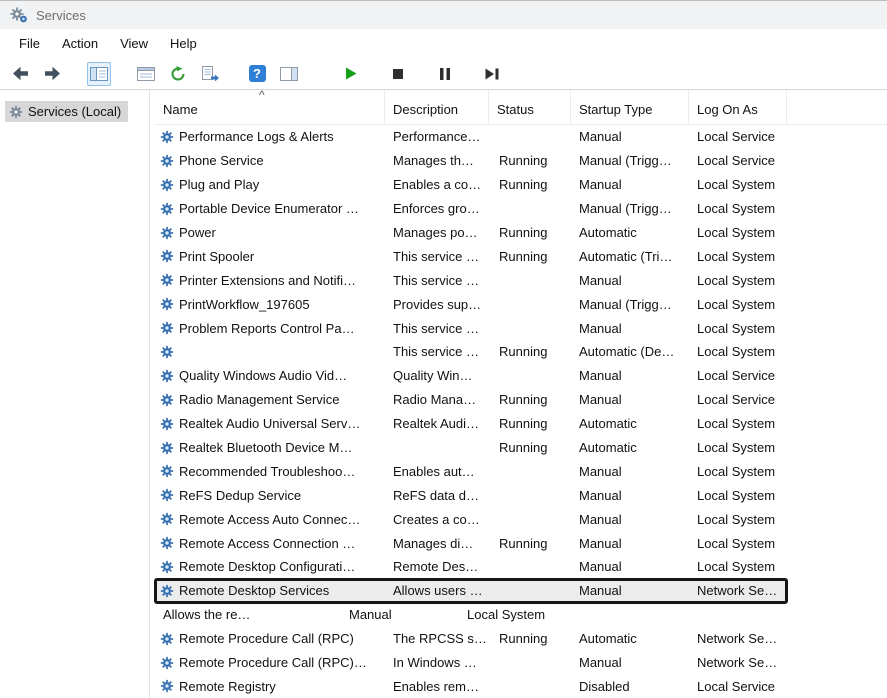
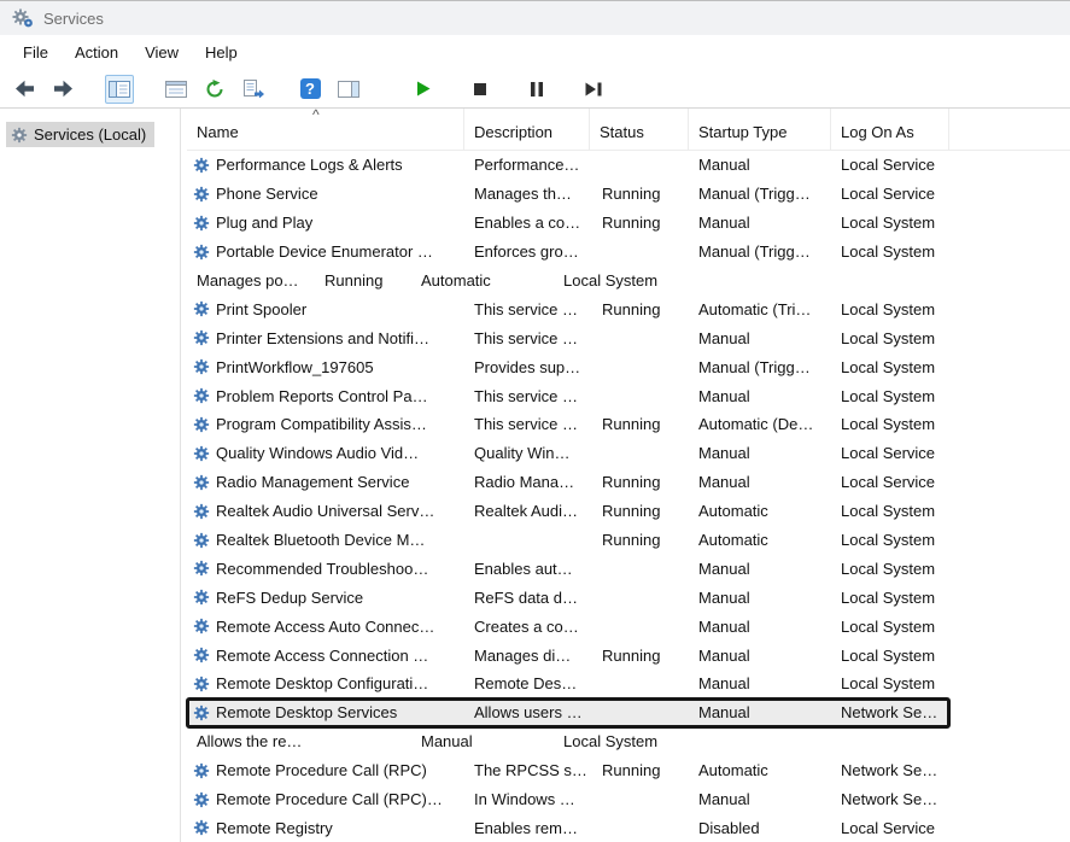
  Services
  File
  Action
  View
  Help
  ?
  Services (Local)
  ^
  Name
  Description
  Status
  Startup Type
  Log On As
  Performance Logs & Alerts
  Performance…
  Manual
  Local Service
  Phone Service
  Manages th…
  Running
  Manual (Trigg…
  Local Service
  Plug and Play
  Enables a co…
  Running
  Manual
  Local System
  Portable Device Enumerator …
  Enforces gro…
  Manual (Trigg…
  Local System
- Power
  Manages po…
  Running
  Automatic
  Local System
  Print Spooler
  This service …
  Running
  Automatic (Tri…
  Local System
  Printer Extensions and Notifi…
  This service …
  Manual
  Local System
  PrintWorkflow_197605
  Provides sup…
  Manual (Trigg…
  Local System
  Problem Reports Control Pa…
  This service …
  Manual
  Local System
+ Program Compatibility Assis…
  This service …
  Running
  Automatic (De…
  Local System
  Quality Windows Audio Vid…
  Quality Win…
  Manual
  Local Service
  Radio Management Service
  Radio Mana…
  Running
  Manual
  Local Service
  Realtek Audio Universal Serv…
  Realtek Audi…
  Running
  Automatic
  Local System
  Realtek Bluetooth Device M…
  Running
  Automatic
  Local System
  Recommended Troubleshoo…
  Enables aut…
  Manual
  Local System
  ReFS Dedup Service
  ReFS data d…
  Manual
  Local System
  Remote Access Auto Connec…
  Creates a co…
  Manual
  Local System
  Remote Access Connection …
  Manages di…
  Running
  Manual
  Local System
  Remote Desktop Configurati…
  Remote Des…
  Manual
  Local System
  Remote Desktop Services
  Allows users …
  Manual
  Network Se…
  Allows the re…
  Manual
  Local System
  Remote Procedure Call (RPC)
  The RPCSS s…
  Running
  Automatic
  Network Se…
  Remote Procedure Call (RPC)…
  In Windows …
  Manual
  Network Se…
  Remote Registry
  Enables rem…
  Disabled
  Local Service
